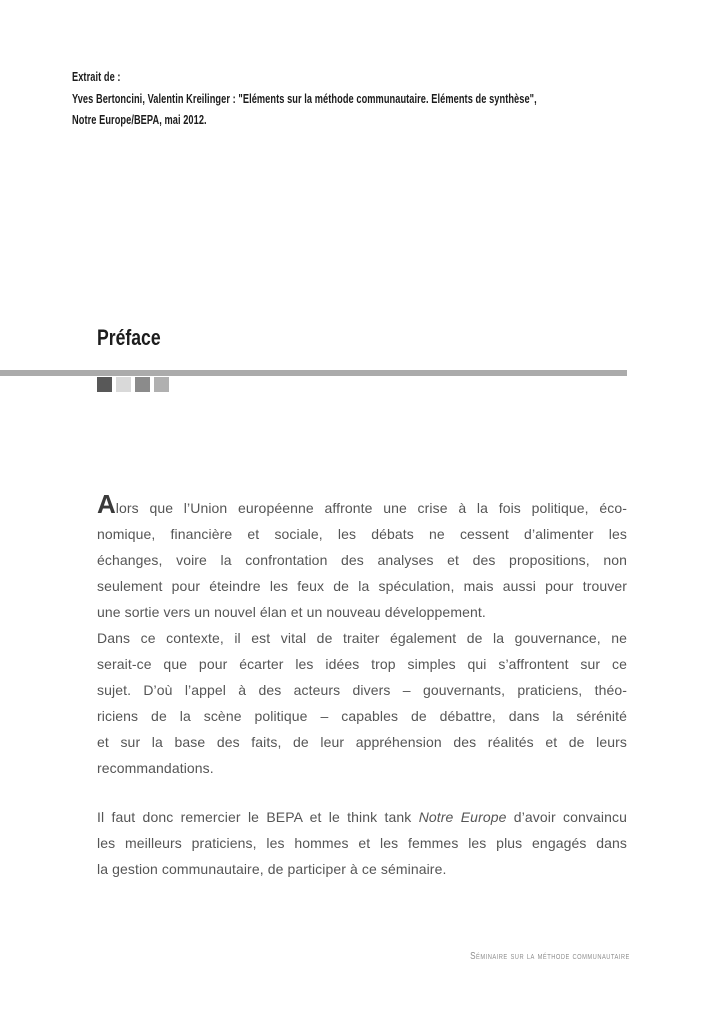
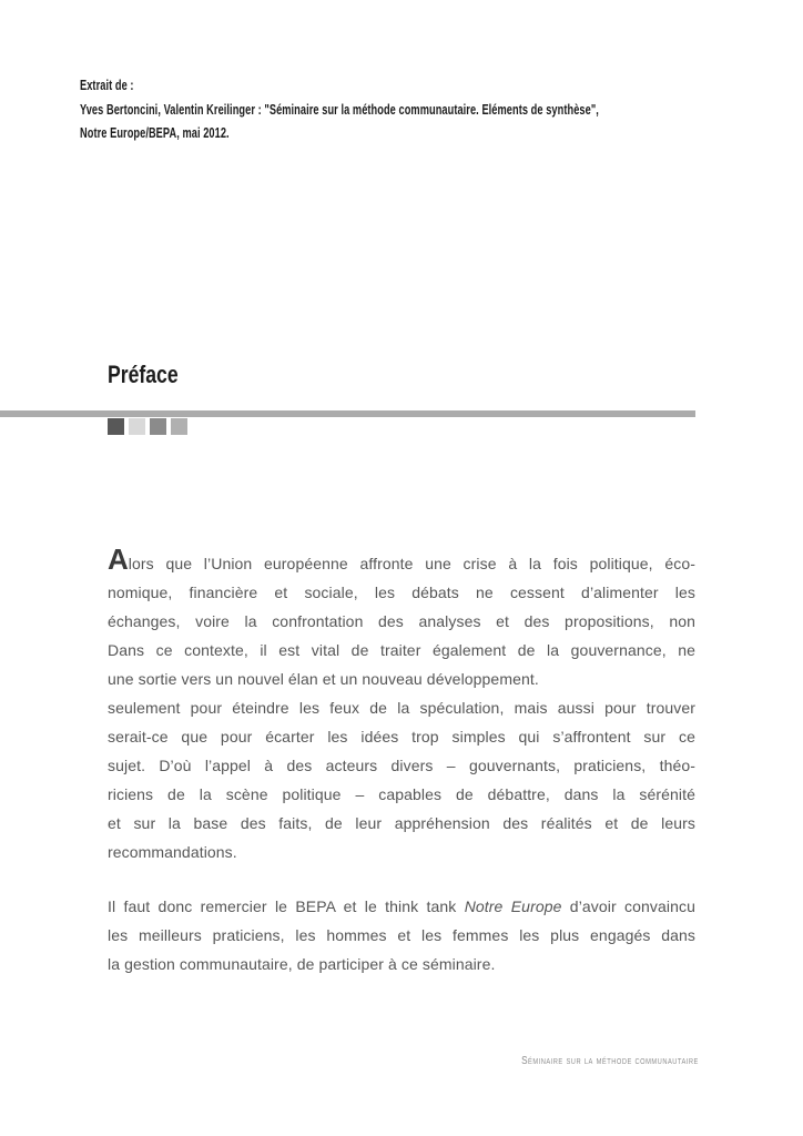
  Extrait de :
- Yves Bertoncini, Valentin Kreilinger : "Eléments sur la méthode communautaire. Eléments de synthèse",
+ Yves Bertoncini, Valentin Kreilinger : "Séminaire sur la méthode communautaire. Eléments de synthèse",
  Notre Europe/BEPA, mai 2012.
  Préface
  Alors que l’Union européenne affronte une crise à la fois politique, éco-
  nomique, financière et sociale, les débats ne cessent d’alimenter les
  échanges, voire la confrontation des analyses et des propositions, non
- seulement pour éteindre les feux de la spéculation, mais aussi pour trouver
+ Dans ce contexte, il est vital de traiter également de la gouvernance, ne
  une sortie vers un nouvel élan et un nouveau développement.
- Dans ce contexte, il est vital de traiter également de la gouvernance, ne
+ seulement pour éteindre les feux de la spéculation, mais aussi pour trouver
  serait-ce que pour écarter les idées trop simples qui s’affrontent sur ce
  sujet. D’où l’appel à des acteurs divers – gouvernants, praticiens, théo-
  riciens de la scène politique – capables de débattre, dans la sérénité
  et sur la base des faits, de leur appréhension des réalités et de leurs
  recommandations.
  Il faut donc remercier le BEPA et le think tank Notre Europe d’avoir convaincu
  les meilleurs praticiens, les hommes et les femmes les plus engagés dans
  la gestion communautaire, de participer à ce séminaire.
  Séminaire sur la méthode communautaire
